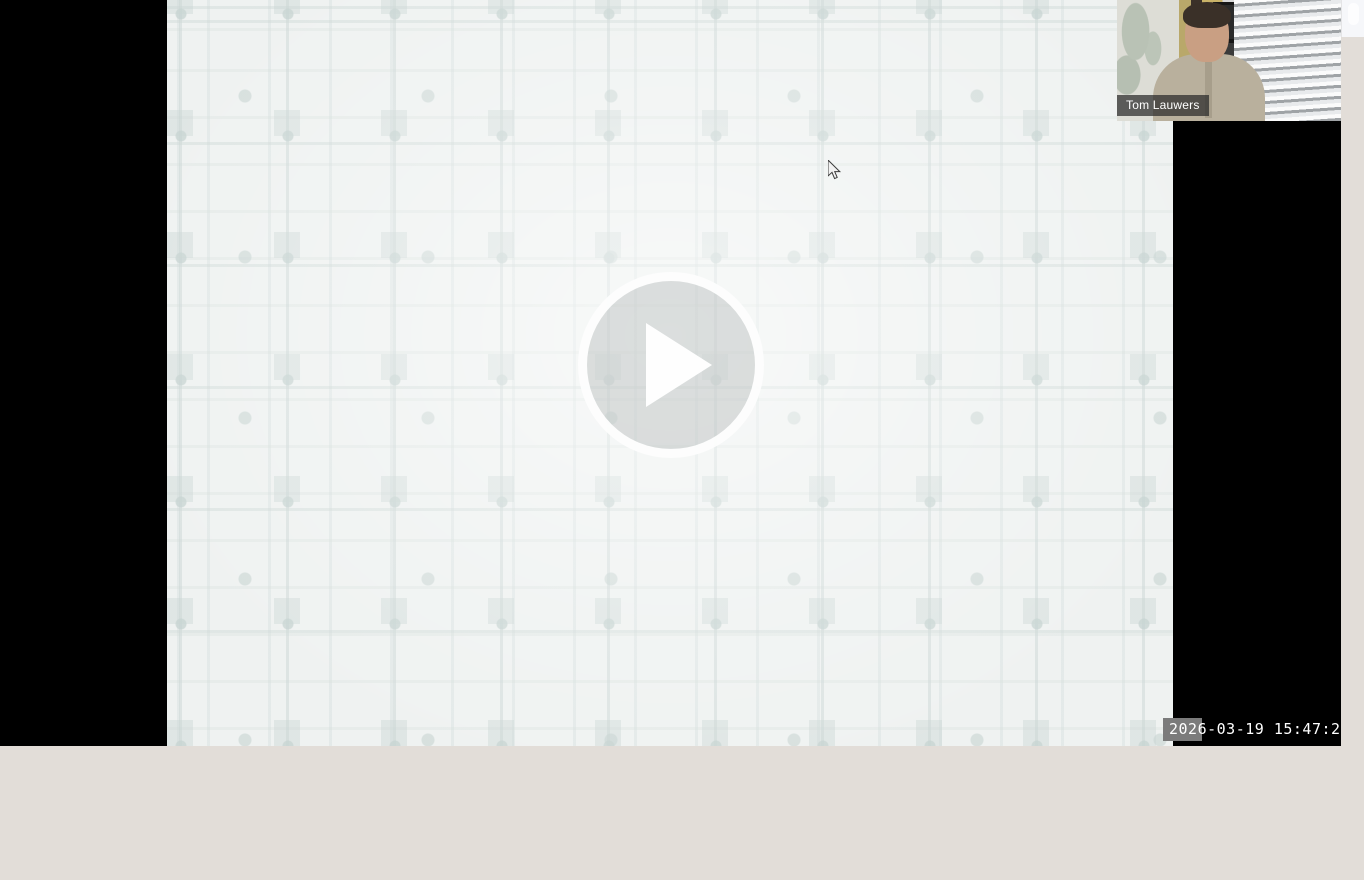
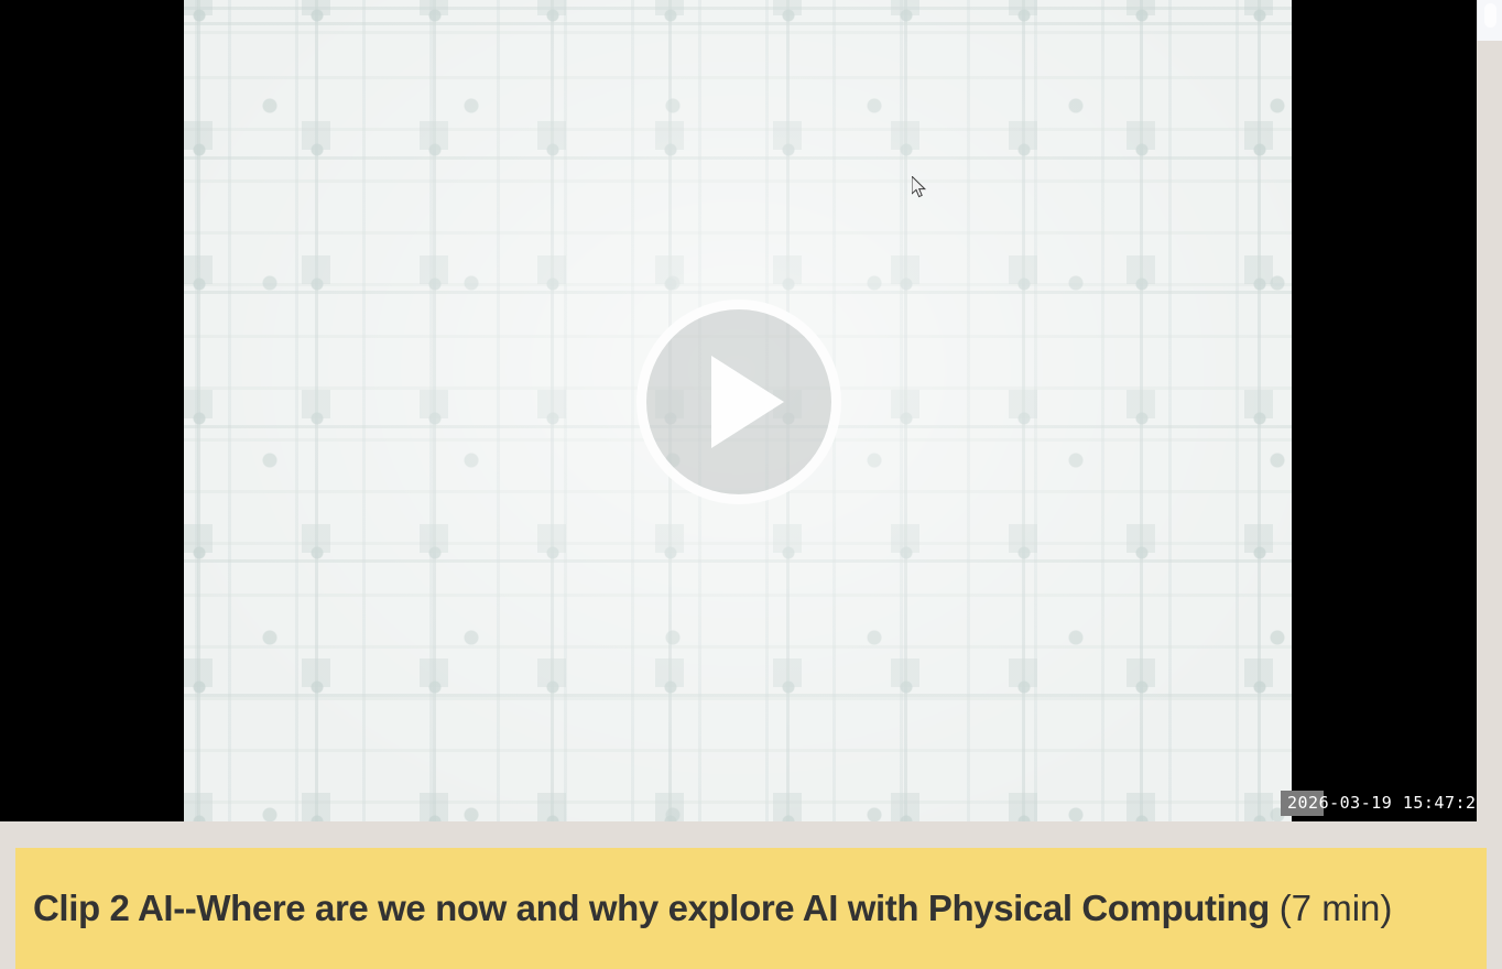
- Tom Lauwers
  2026-03-19 15:47:2
+ Clip 2 AI--Where are we now and why explore AI with Physical Computing (7 min)
